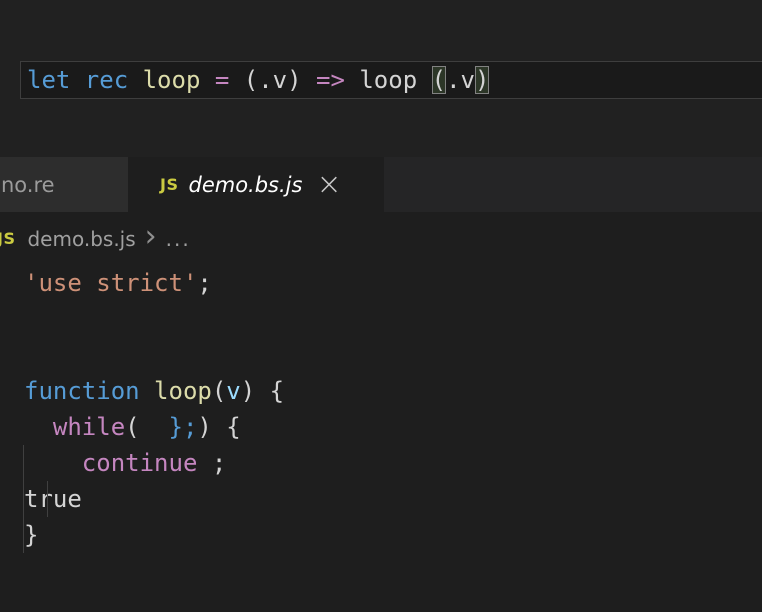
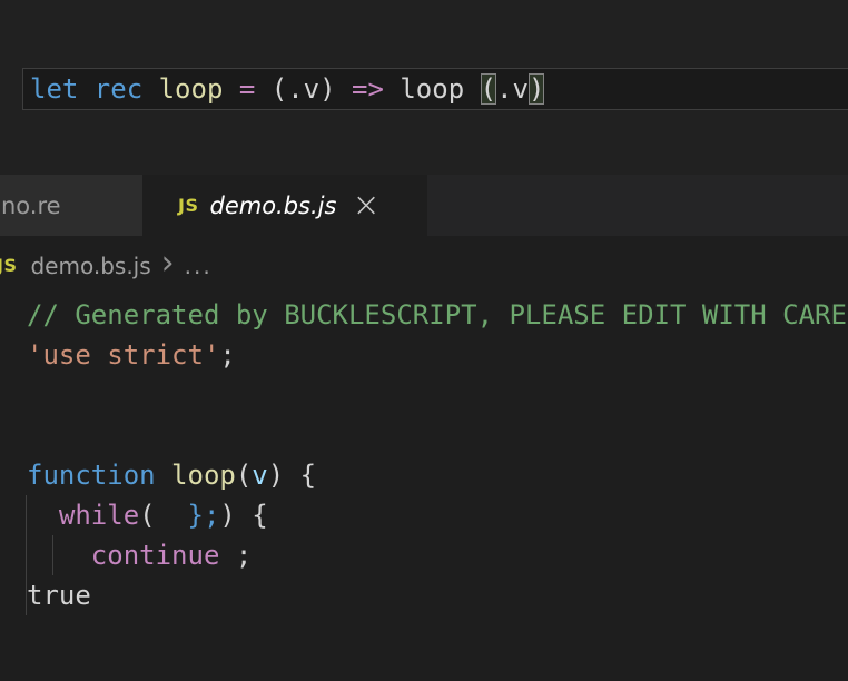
  let rec loop = (.v) => loop (.v)
  no.re
  JS
  demo.bs.js
  ×
  JS
  demo.bs.js
  ›
  ...
+ // Generated by BUCKLESCRIPT, PLEASE EDIT WITH CARE
  'use strict';
  function loop(v) {
  while( };) {
  continue ;
  true
- }
